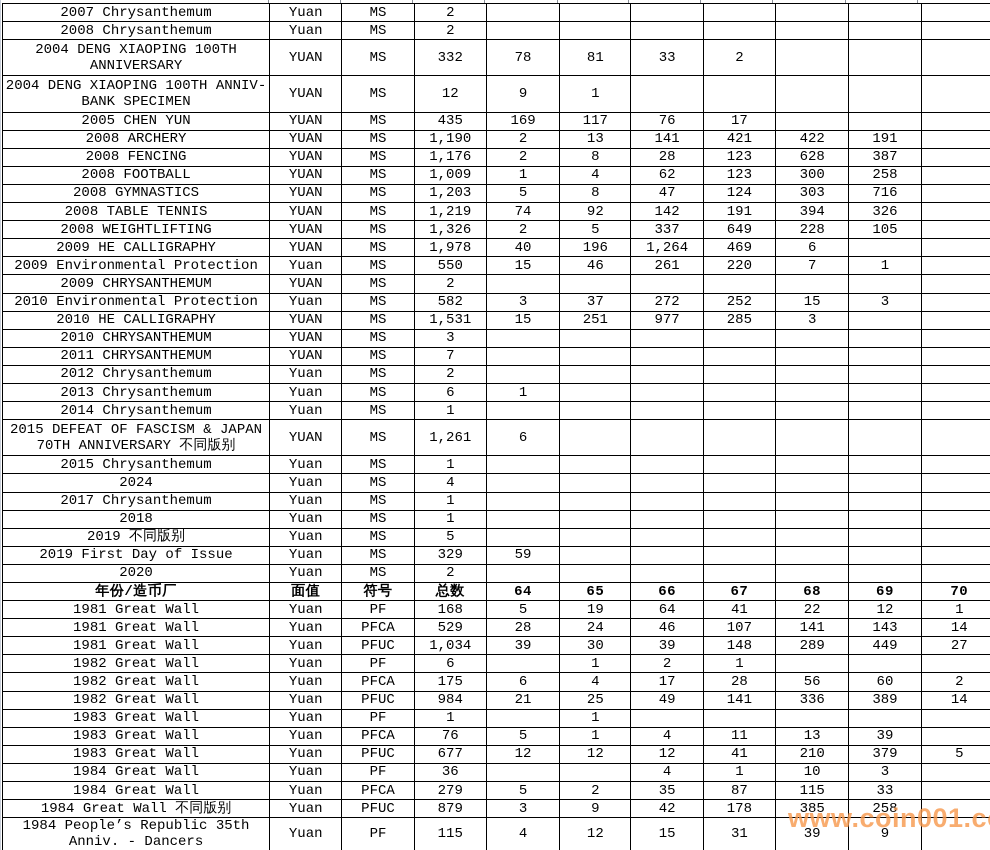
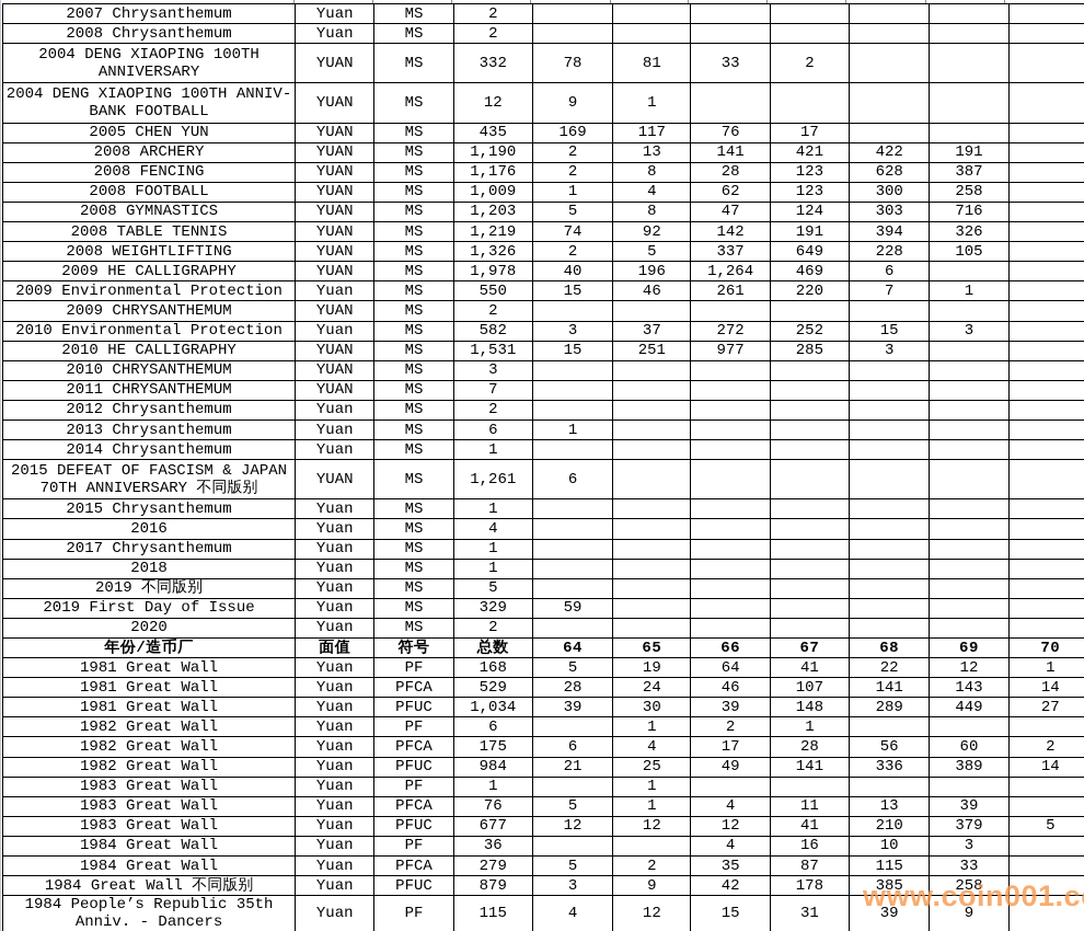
  2007 Chrysanthemum	Yuan	MS	2
  2008 Chrysanthemum	Yuan	MS	2
  2004 DENG XIAOPING 100TH ANNIVERSARY	YUAN	MS	332	78	81	33	2
- 2004 DENG XIAOPING 100TH ANNIV- BANK SPECIMEN	YUAN	MS	12	9	1
+ 2004 DENG XIAOPING 100TH ANNIV- BANK FOOTBALL	YUAN	MS	12	9	1
  2005 CHEN YUN	YUAN	MS	435	169	117	76	17
  2008 ARCHERY	YUAN	MS	1,190	2	13	141	421	422	191
  2008 FENCING	YUAN	MS	1,176	2	8	28	123	628	387
  2008 FOOTBALL	YUAN	MS	1,009	1	4	62	123	300	258
  2008 GYMNASTICS	YUAN	MS	1,203	5	8	47	124	303	716
  2008 TABLE TENNIS	YUAN	MS	1,219	74	92	142	191	394	326
  2008 WEIGHTLIFTING	YUAN	MS	1,326	2	5	337	649	228	105
  2009 HE CALLIGRAPHY	YUAN	MS	1,978	40	196	1,264	469	6
  2009 Environmental Protection	Yuan	MS	550	15	46	261	220	7	1
  2009 CHRYSANTHEMUM	YUAN	MS	2
  2010 Environmental Protection	Yuan	MS	582	3	37	272	252	15	3
  2010 HE CALLIGRAPHY	YUAN	MS	1,531	15	251	977	285	3
  2010 CHRYSANTHEMUM	YUAN	MS	3
  2011 CHRYSANTHEMUM	YUAN	MS	7
  2012 Chrysanthemum	Yuan	MS	2
  2013 Chrysanthemum	Yuan	MS	6	1
  2014 Chrysanthemum	Yuan	MS	1
  2015 DEFEAT OF FASCISM & JAPAN 70TH ANNIVERSARY 不同版别	YUAN	MS	1,261	6
  2015 Chrysanthemum	Yuan	MS	1
- 2024	Yuan	MS	4
+ 2016	Yuan	MS	4
  2017 Chrysanthemum	Yuan	MS	1
  2018	Yuan	MS	1
  2019 不同版别	Yuan	MS	5
  2019 First Day of Issue	Yuan	MS	329	59
  2020	Yuan	MS	2
  年份/造币厂	面值	符号	总数	64	65	66	67	68	69	70
  1981 Great Wall	Yuan	PF	168	5	19	64	41	22	12	1
  1981 Great Wall	Yuan	PFCA	529	28	24	46	107	141	143	14
  1981 Great Wall	Yuan	PFUC	1,034	39	30	39	148	289	449	27
  1982 Great Wall	Yuan	PF	6		1	2	1
  1982 Great Wall	Yuan	PFCA	175	6	4	17	28	56	60	2
  1982 Great Wall	Yuan	PFUC	984	21	25	49	141	336	389	14
  1983 Great Wall	Yuan	PF	1		1
  1983 Great Wall	Yuan	PFCA	76	5	1	4	11	13	39
  1983 Great Wall	Yuan	PFUC	677	12	12	12	41	210	379	5
- 1984 Great Wall	Yuan	PF	36			4	1	10	3
+ 1984 Great Wall	Yuan	PF	36			4	16	10	3
  1984 Great Wall	Yuan	PFCA	279	5	2	35	87	115	33
  1984 Great Wall 不同版别	Yuan	PFUC	879	3	9	42	178	385	258
  1984 People’s Republic 35th Anniv. - Dancers	Yuan	PF	115	4	12	15	31	39	9
  www.coin001.c
